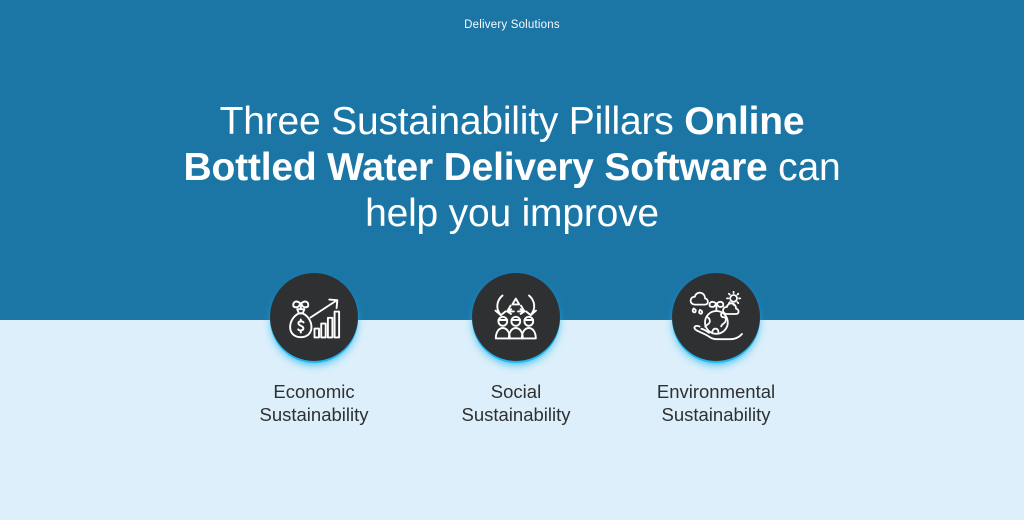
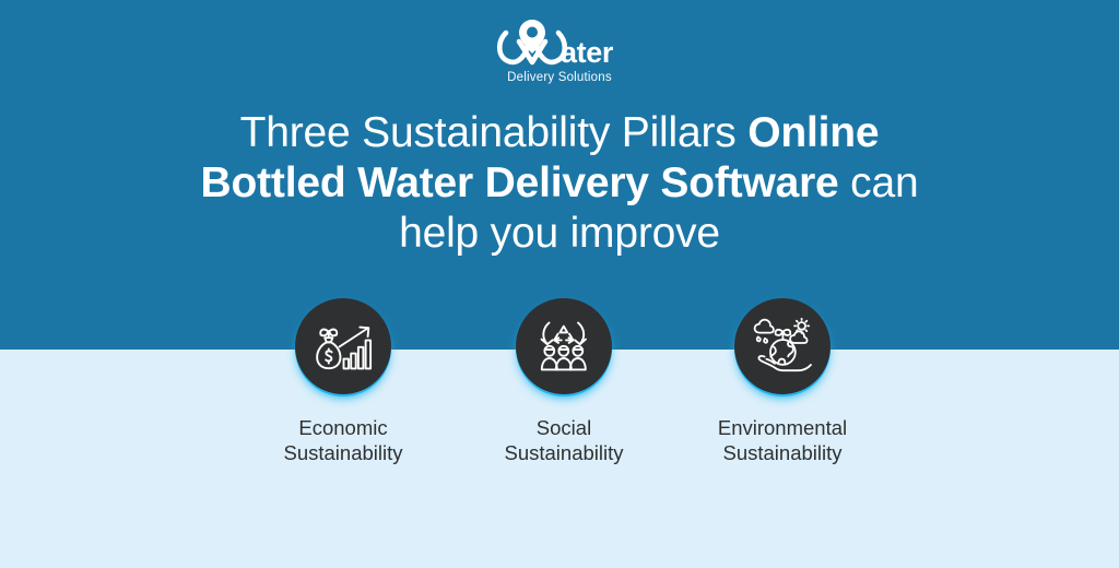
+ ater
  Delivery Solutions
  Three Sustainability Pillars Online
  Bottled Water Delivery Software can
  help you improve
  Economic
  Sustainability
  Social
  Sustainability
  Environmental
  Sustainability
